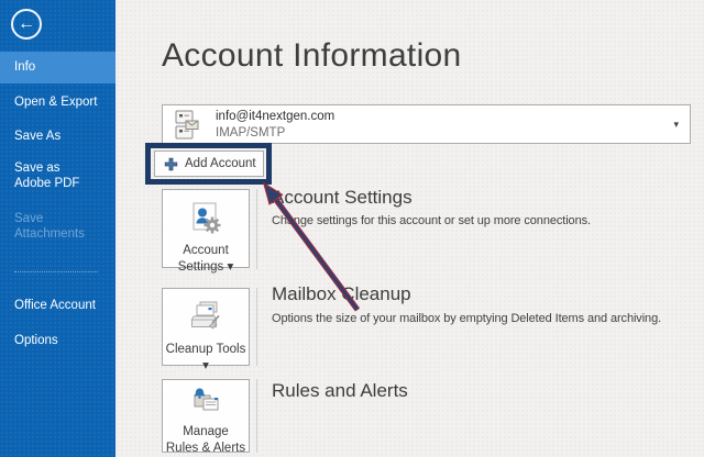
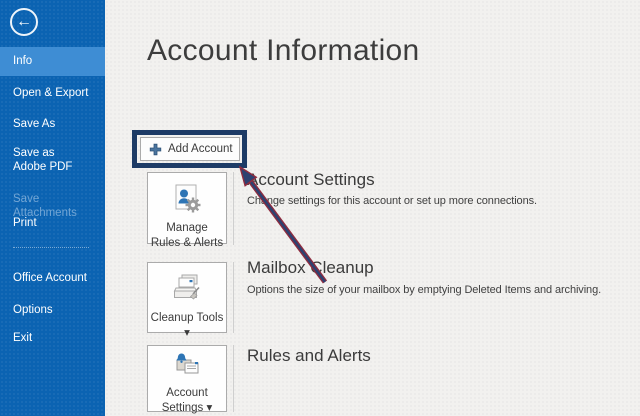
  ←
  Info
  Open & Export
  Save As
  Save as Adobe PDF
  Save Attachments
+ Print
  Office Account
  Options
+ Exit
  Account Information
- info@it4nextgen.com
- IMAP/SMTP
- ▾
  Add Account
- Account Settings ▾
+ Manage Rules & Alerts
  ccount Settings
  Chnge settings for this account or set up more connections.
  Cleanup Tools ▾
  Mailboxleanup
  Options the size of your mailbox by emptying Deleted Items and archiving.
- Manage Rules & Alerts
+ Account Settings ▾
  Rules and Alerts
